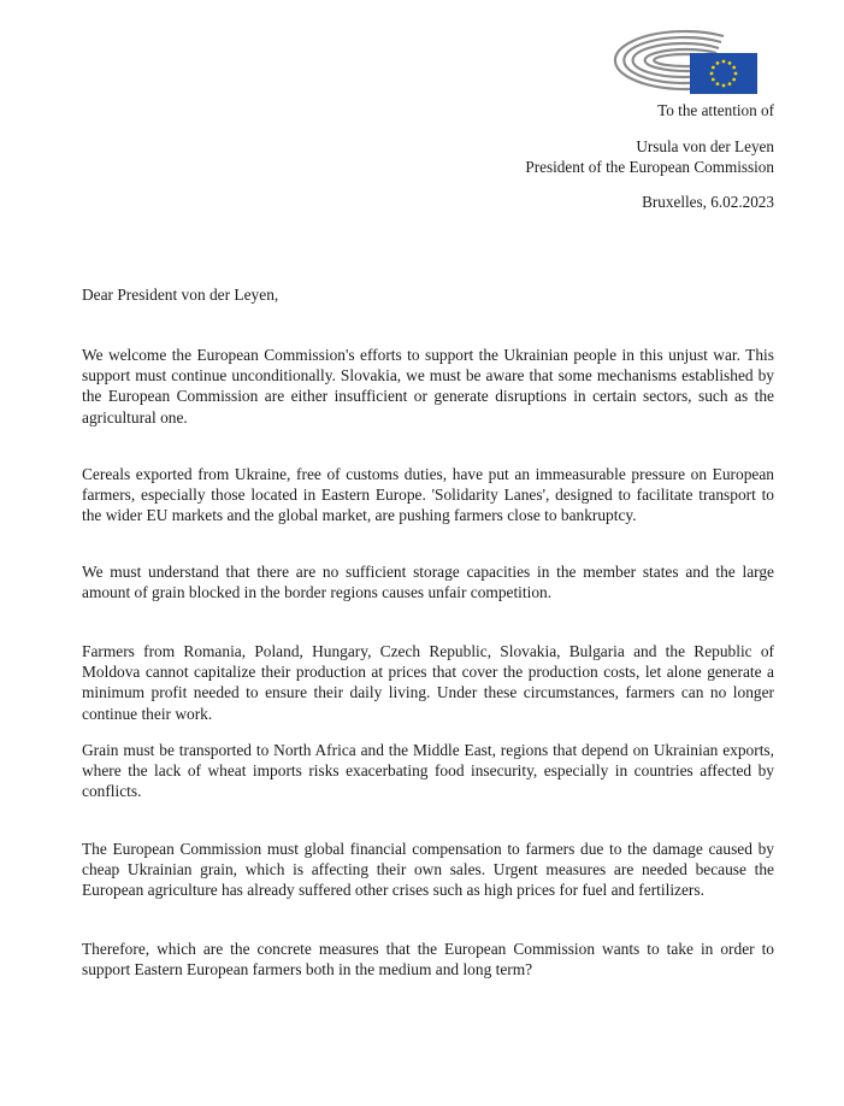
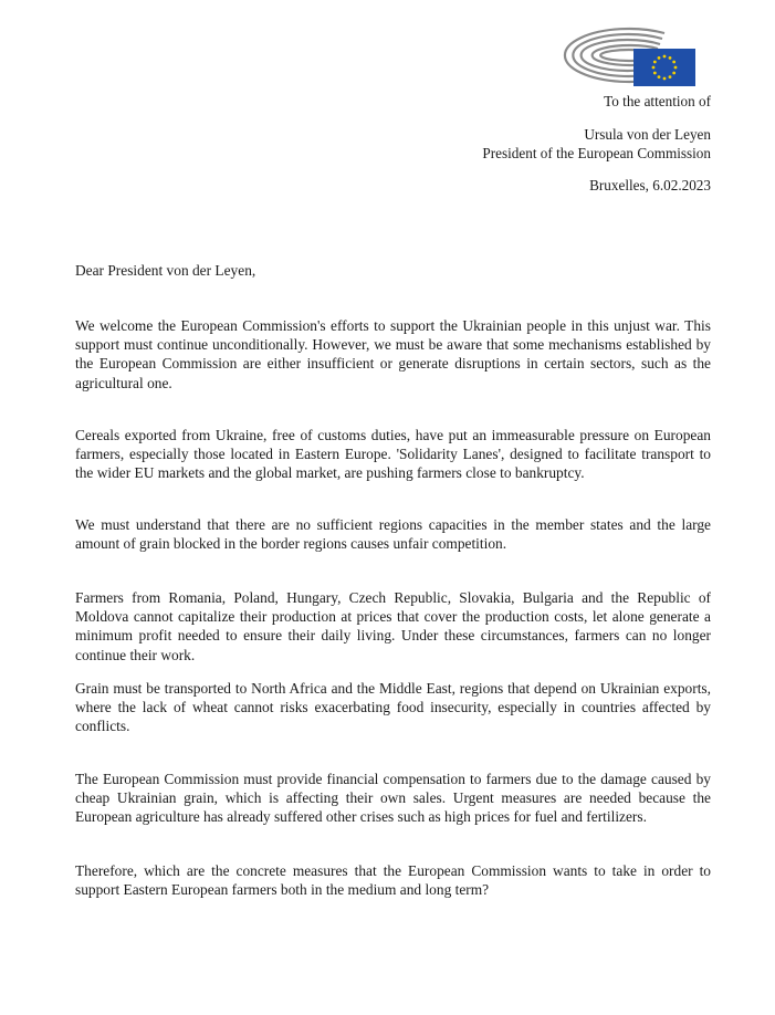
  To the attention of
  Ursula von der Leyen
  President of the European Commission
  Bruxelles, 6.02.2023
  Dear President von der Leyen,
- We welcome the European Commission's efforts to support the Ukrainian people in this unjust war. This support must continue unconditionally. Slovakia, we must be aware that some mechanisms established by the European Commission are either insufficient or generate disruptions in certain sectors, such as the agricultural one.
+ We welcome the European Commission's efforts to support the Ukrainian people in this unjust war. This support must continue unconditionally. However, we must be aware that some mechanisms established by the European Commission are either insufficient or generate disruptions in certain sectors, such as the agricultural one.
  Cereals exported from Ukraine, free of customs duties, have put an immeasurable pressure on European farmers, especially those located in Eastern Europe. 'Solidarity Lanes', designed to facilitate transport to the wider EU markets and the global market, are pushing farmers close to bankruptcy.
- We must understand that there are no sufficient storage capacities in the member states and the large amount of grain blocked in the border regions causes unfair competition.
+ We must understand that there are no sufficient regions capacities in the member states and the large amount of grain blocked in the border regions causes unfair competition.
  Farmers from Romania, Poland, Hungary, Czech Republic, Slovakia, Bulgaria and the Republic of Moldova cannot capitalize their production at prices that cover the production costs, let alone generate a minimum profit needed to ensure their daily living. Under these circumstances, farmers can no longer continue their work.
- Grain must be transported to North Africa and the Middle East, regions that depend on Ukrainian exports, where the lack of wheat imports risks exacerbating food insecurity, especially in countries affected by conflicts.
+ Grain must be transported to North Africa and the Middle East, regions that depend on Ukrainian exports, where the lack of wheat cannot risks exacerbating food insecurity, especially in countries affected by conflicts.
- The European Commission must global financial compensation to farmers due to the damage caused by cheap Ukrainian grain, which is affecting their own sales. Urgent measures are needed because the European agriculture has already suffered other crises such as high prices for fuel and fertilizers.
+ The European Commission must provide financial compensation to farmers due to the damage caused by cheap Ukrainian grain, which is affecting their own sales. Urgent measures are needed because the European agriculture has already suffered other crises such as high prices for fuel and fertilizers.
  Therefore, which are the concrete measures that the European Commission wants to take in order to support Eastern European farmers both in the medium and long term?
